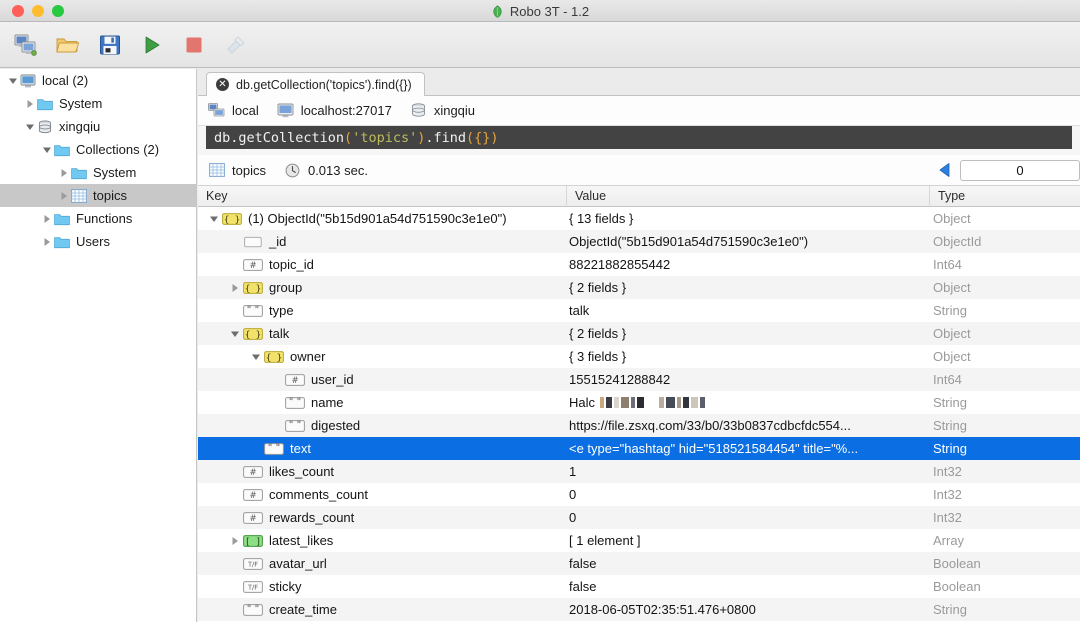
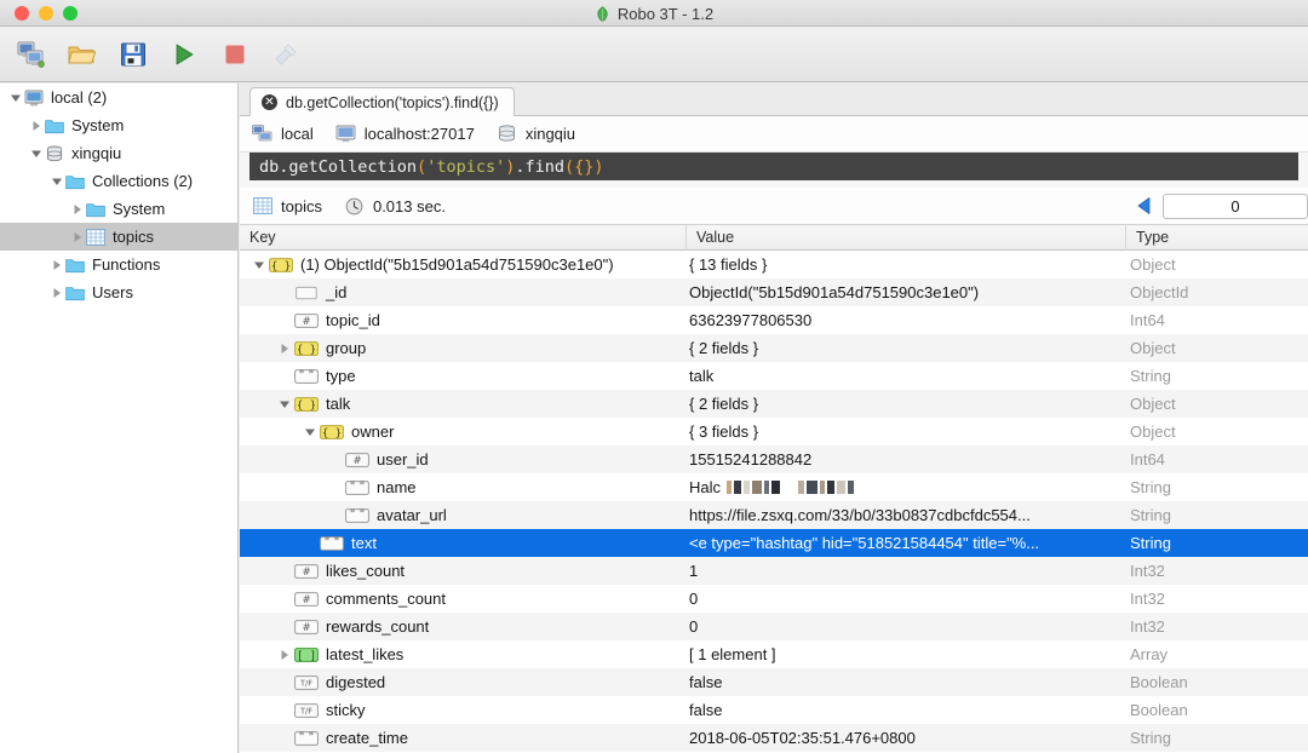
  Robo 3T - 1.2
  local (2)
  System
  xingqiu
  Collections (2)
  System
  topics
  Functions
  Users
  ✕
  db.getCollection('topics').find({})
  local
  localhost:27017
  xingqiu
  db.getCollection('topics').find({})
  topics
  0.013 sec.
  0
  Key
  Value
  Type
  { }
  (1) ObjectId("5b15d901a54d751590c3e1e0")
  { 13 fields }
  Object
  _id
  ObjectId("5b15d901a54d751590c3e1e0")
  ObjectId
  #
  topic_id
- 88221882855442
+ 63623977806530
  Int64
  { }
  group
  { 2 fields }
  Object
  " "
  type
  talk
  String
  { }
  talk
  { 2 fields }
  Object
  { }
  owner
  { 3 fields }
  Object
  #
  user_id
  15515241288842
  Int64
  " "
  name
  Halc
  String
  " "
- digested
+ avatar_url
  https://file.zsxq.com/33/b0/33b0837cdbcfdc554...
  String
  " "
  text
  <e type="hashtag" hid="518521584454" title="%...
  String
  #
  likes_count
  1
  Int32
  #
  comments_count
  0
  Int32
  #
  rewards_count
  0
  Int32
  [ ]
  latest_likes
  [ 1 element ]
  Array
  T/F
- avatar_url
+ digested
  false
  Boolean
  T/F
  sticky
  false
  Boolean
  " "
  create_time
  2018-06-05T02:35:51.476+0800
  String
